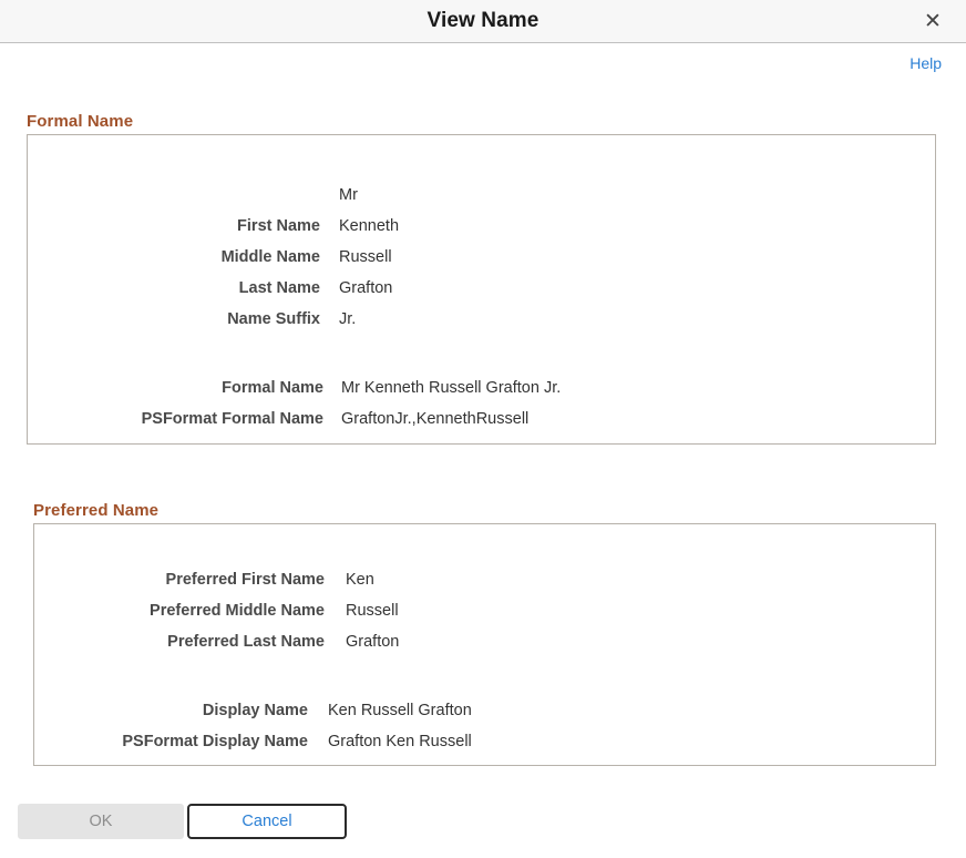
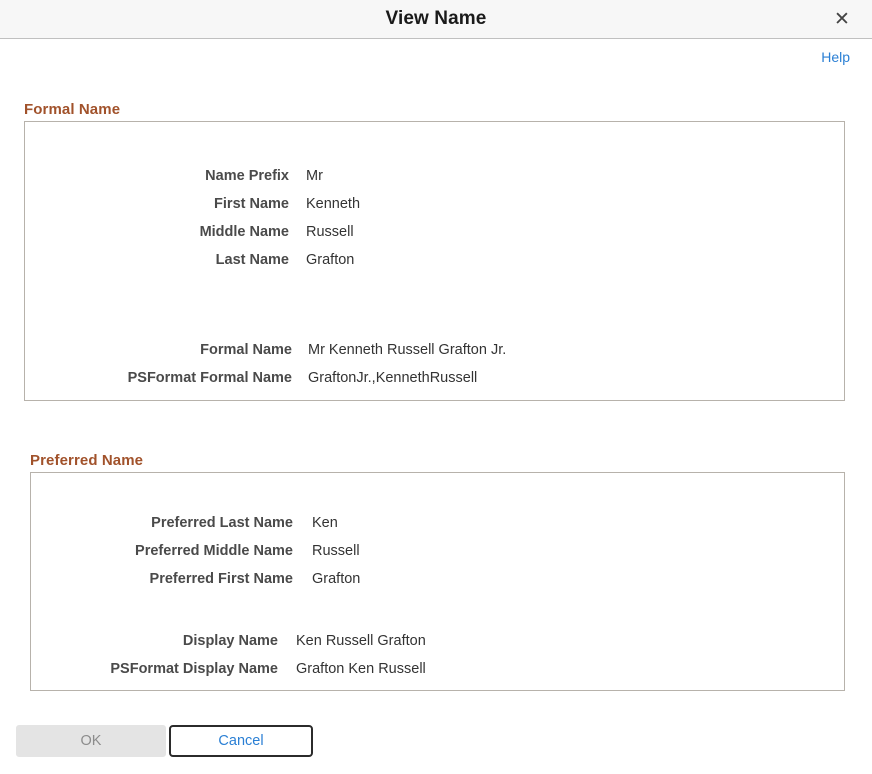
  View Name
  ✕
  Help
  Formal Name
+ Name Prefix
  Mr
  First Name
  Kenneth
  Middle Name
  Russell
  Last Name
  Grafton
- Name Suffix
- Jr.
  Formal Name
  Mr Kenneth Russell Grafton Jr.
  PSFormat Formal Name
  GraftonJr.,KennethRussell
  Preferred Name
- Preferred First Name
+ Preferred Last Name
  Ken
  Preferred Middle Name
  Russell
- Preferred Last Name
+ Preferred First Name
  Grafton
  Display Name
  Ken Russell Grafton
  PSFormat Display Name
  Grafton Ken Russell
  OK
  Cancel
